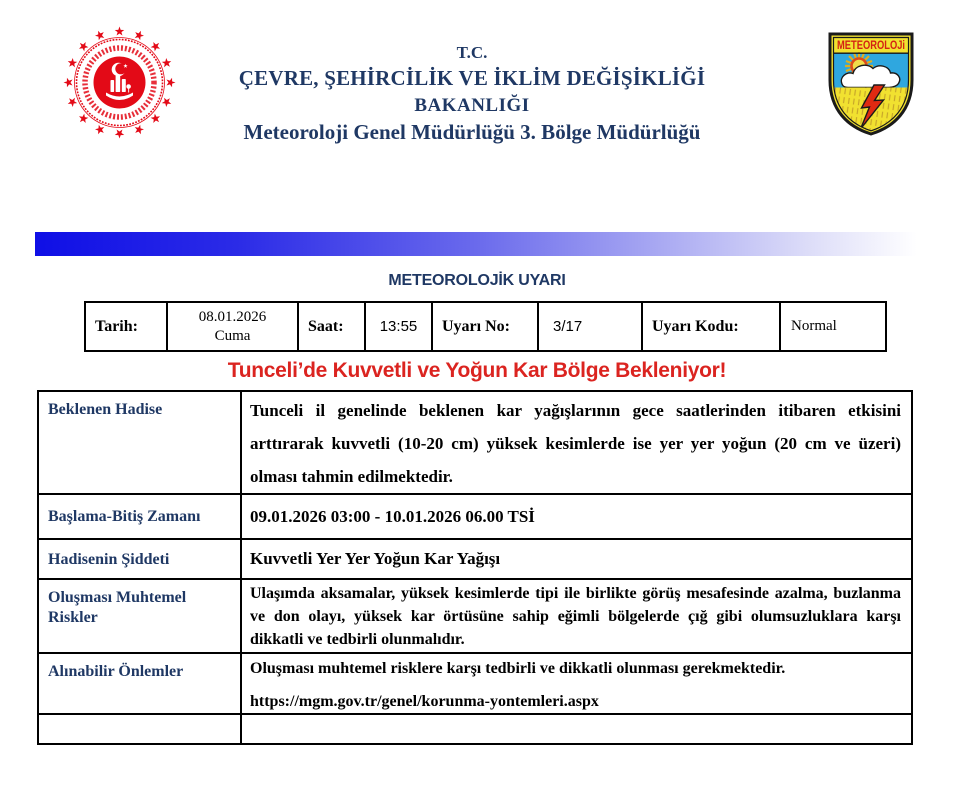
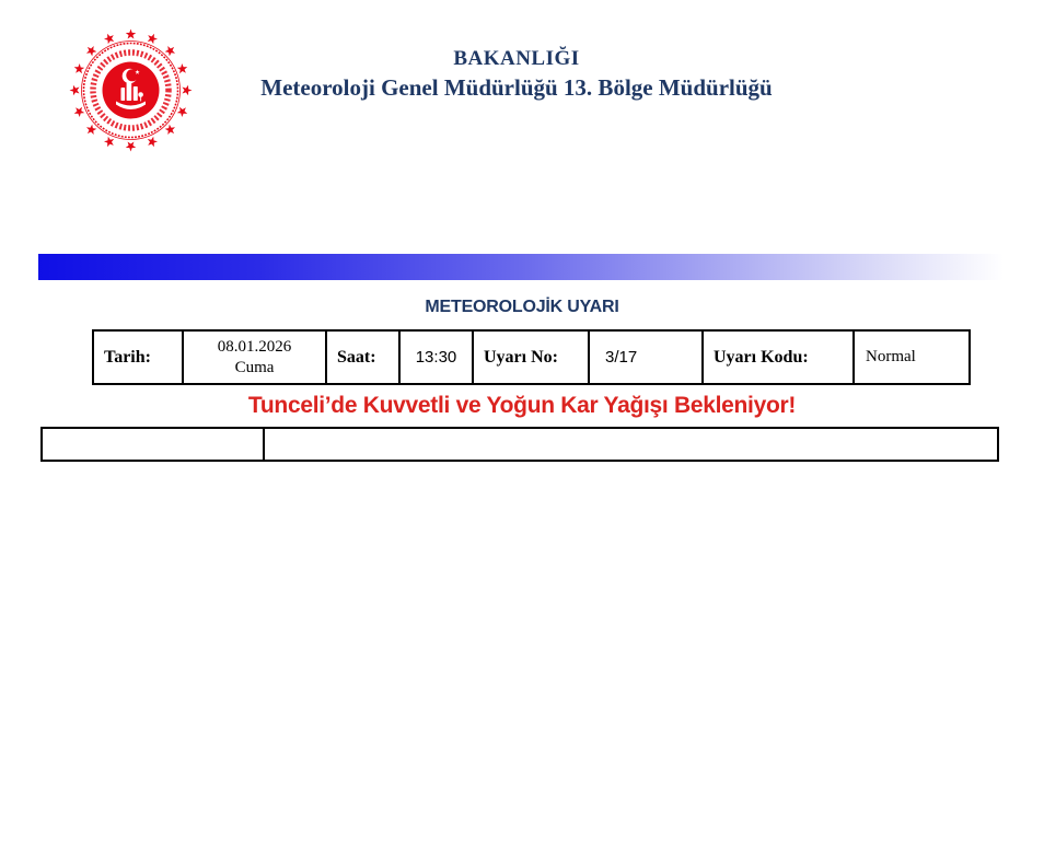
- T.C.
- ÇEVRE, ŞEHİRCİLİK VE İKLİM DEĞİŞİKLİĞİ
  BAKANLIĞI
- Meteoroloji Genel Müdürlüğü 3. Bölge Müdürlüğü
+ Meteoroloji Genel Müdürlüğü 13. Bölge Müdürlüğü
- METEOROLOJi
  METEOROLOJİK UYARI
- Tarih:	08.01.2026 Cuma	Saat:	13:55	Uyarı No:	3/17	Uyarı Kodu:	Normal
+ Tarih:	08.01.2026 Cuma	Saat:	13:30	Uyarı No:	3/17	Uyarı Kodu:	Normal
- Tunceli’de Kuvvetli ve Yoğun Kar Bölge Bekleniyor!
+ Tunceli’de Kuvvetli ve Yoğun Kar Yağışı Bekleniyor!
- Beklenen Hadise	Tunceli il genelinde beklenen kar yağışlarının gece saatlerinden itibaren etkisini arttırarak kuvvetli (10-20 cm) yüksek kesimlerde ise yer yer yoğun (20 cm ve üzeri) olması tahmin edilmektedir.
- Başlama-Bitiş Zamanı	09.01.2026 03:00 - 10.01.2026 06.00 TSİ
- Hadisenin Şiddeti	Kuvvetli Yer Yer Yoğun Kar Yağışı
- Oluşması Muhtemel Riskler	Ulaşımda aksamalar, yüksek kesimlerde tipi ile birlikte görüş mesafesinde azalma, buzlanma ve don olayı, yüksek kar örtüsüne sahip eğimli bölgelerde çığ gibi olumsuzluklara karşı dikkatli ve tedbirli olunmalıdır.
- Alınabilir Önlemler	Oluşması muhtemel risklere karşı tedbirli ve dikkatli olunması gerekmektedir. https://mgm.gov.tr/genel/korunma-yontemleri.aspx
